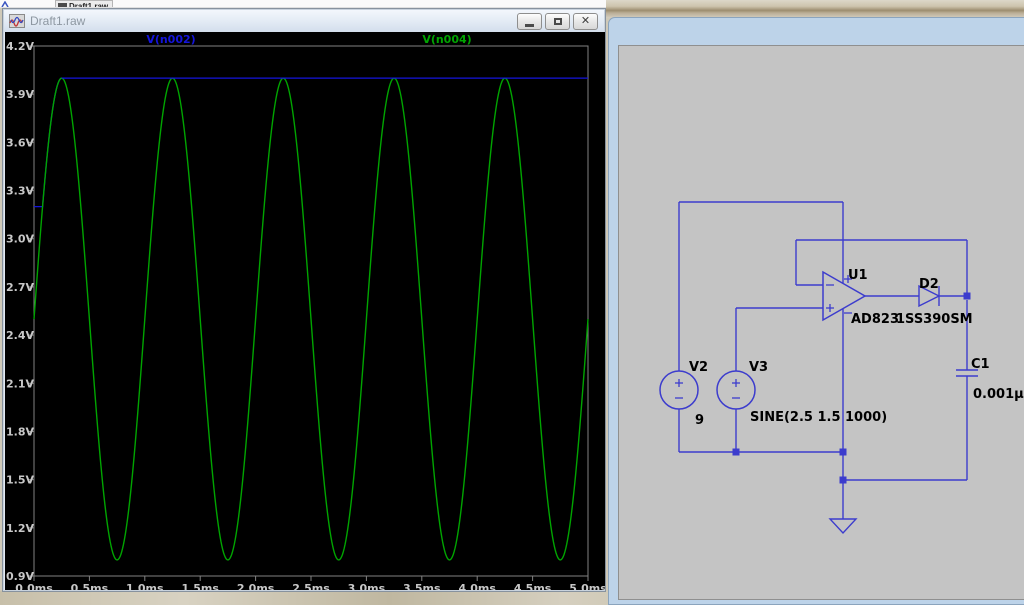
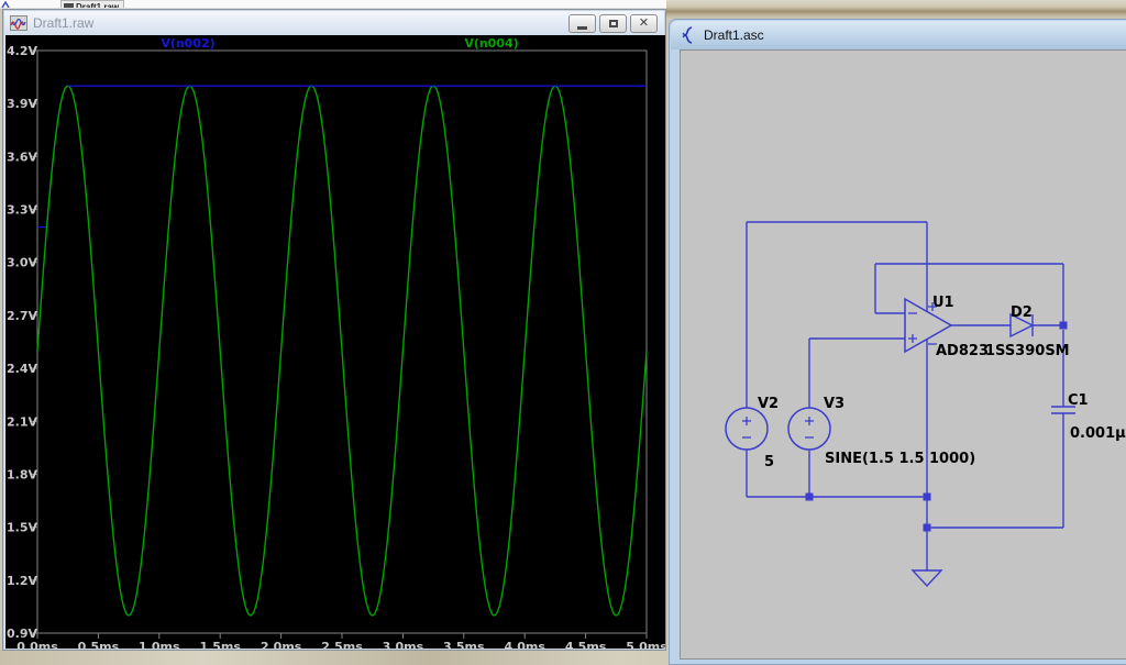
  Draft1.raw
  Draft1.raw
  ✕
  4.2V
  3.9V
  3.6V
  3.3V
  3.0V
  2.7V
  2.4V
  2.1V
  1.8V
  1.5V
  1.2V
  0.9V
  0.0ms
  0.5ms
  1.0ms
  1.5ms
  2.0ms
  2.5ms
  3.0ms
  3.5ms
  4.0ms
  4.5ms
  5.0ms
  V(n002)
  V(n004)
+ Draft1.asc
  U1
  AD823
  D2
  1SS390SM
  C1
  0.001µ
  V2
- 9
+ 5
  V3
- SINE(2.5 1.5 1000)
+ SINE(1.5 1.5 1000)
